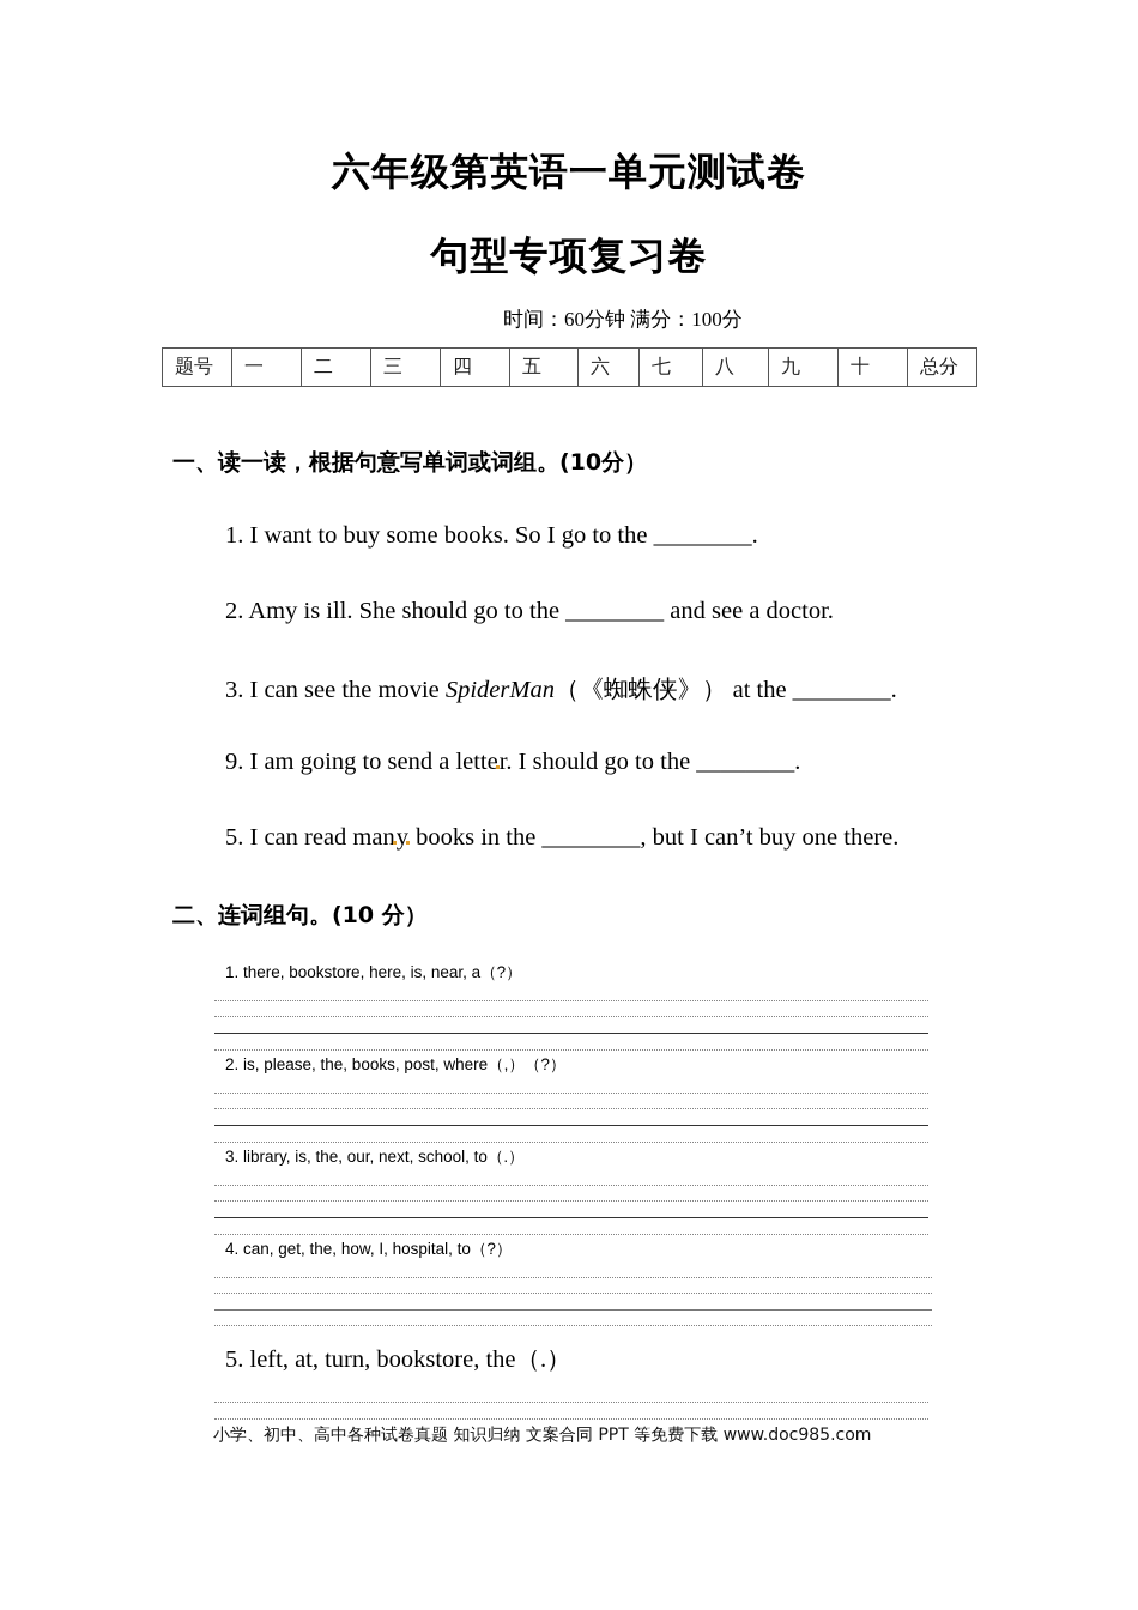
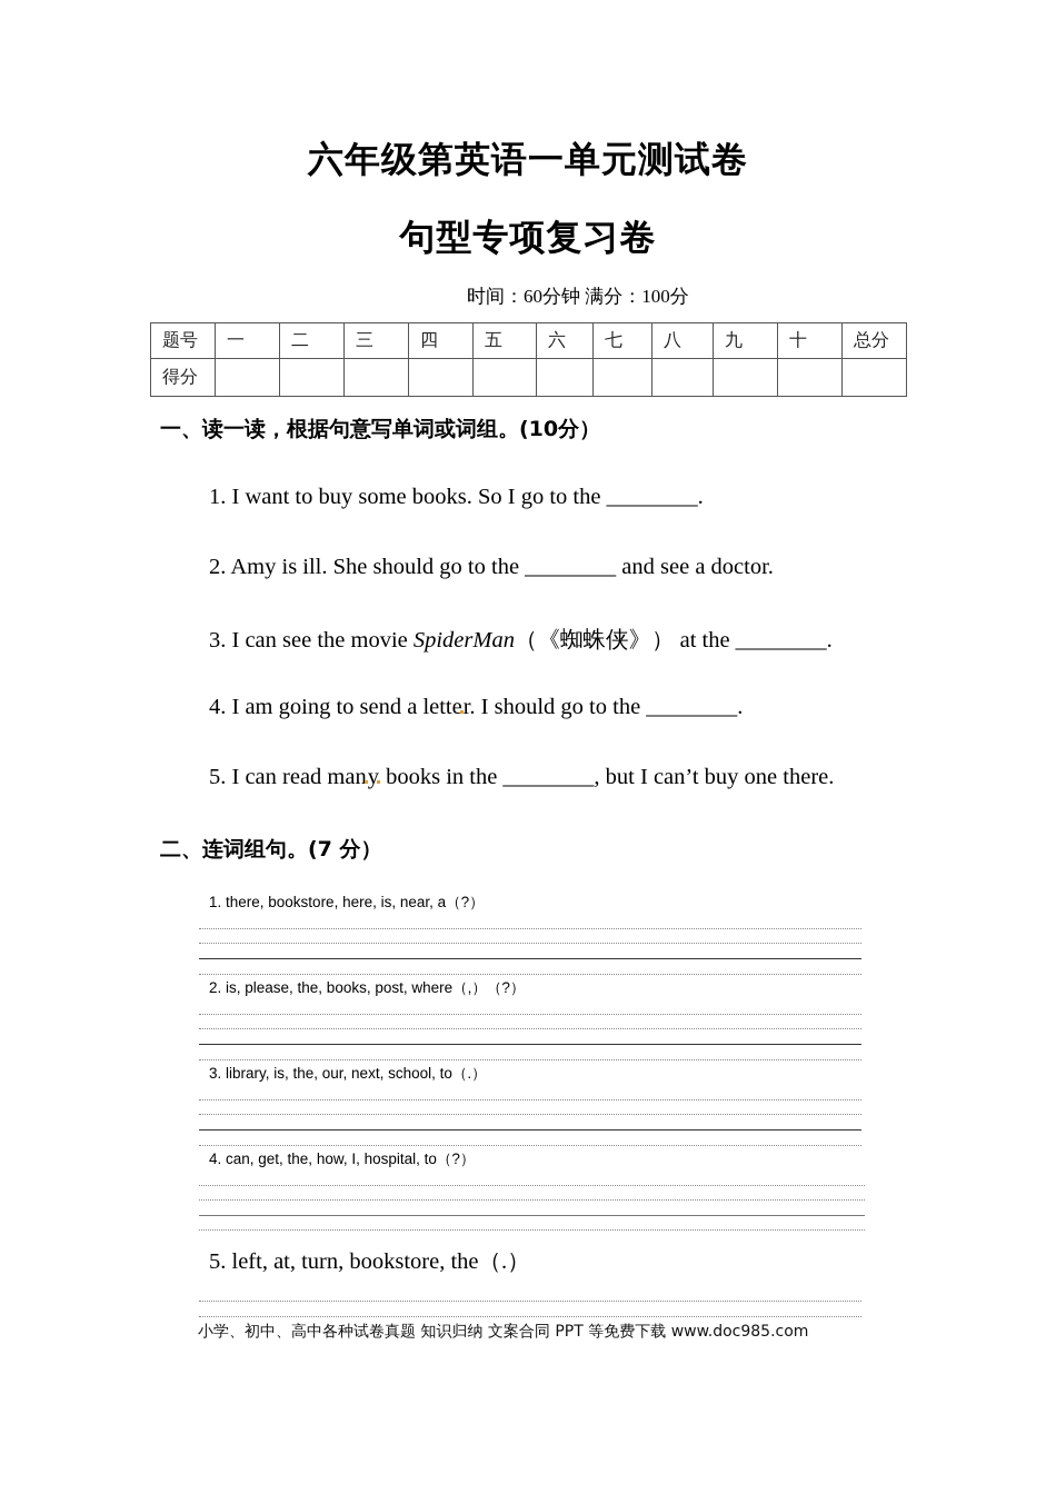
  六年级第英语一单元测试卷
  句型专项复习卷
  时间：60分钟 满分：100分
  题号	一	二	三	四	五	六	七	八	九	十	总分
+ 得分
  一、读一读，根据句意写单词或词组。(10分）
  1. I want to buy some books. So I go to the ________.
  2. Amy is ill. She should go to the ________ and see a doctor.
  3. I can see the movie SpiderMan（《蜘蛛侠》） at the ________.
- 9. I am going to send a letter. I should go to the ________.
+ 4. I am going to send a letter. I should go to the ________.
  5. I can read many books in the ________, but I can’t buy one there.
- 二、连词组句。(10 分）
+ 二、连词组句。(7 分）
  1. there, bookstore, here, is, near, a（?）
  2. is, please, the, books, post, where（,）（?）
  3. library, is, the, our, next, school, to（.）
  4. can, get, the, how, I, hospital, to（?）
  5. left, at, turn, bookstore, the（.）
  小学、初中、高中各种试卷真题 知识归纳 文案合同 PPT 等免费下载 www.doc985.com
